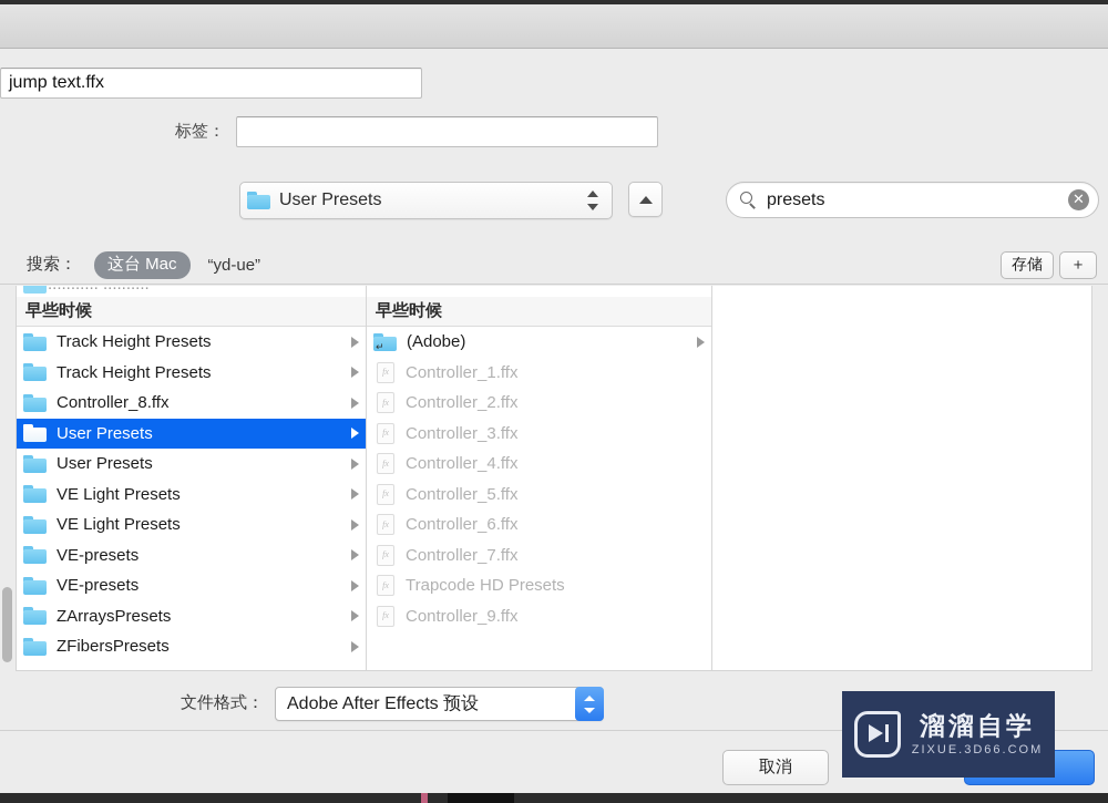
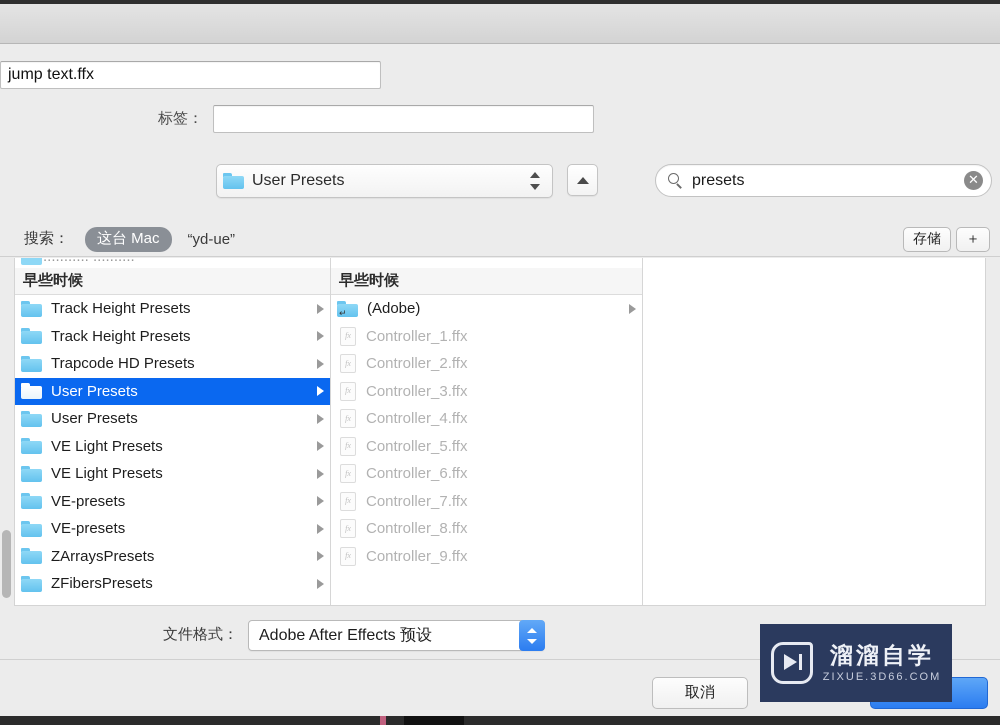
  jump text.ffx
  标签：
  User Presets
  presets
  ✕
  搜索：
  这台 Mac
  “yd-ue”
  存储
  ＋
  早些时候
  Track Height Presets
  Track Height Presets
- Controller_8.ffx
+ Trapcode HD Presets
  User Presets
  User Presets
  VE Light Presets
  VE Light Presets
  VE-presets
  VE-presets
  ZArraysPresets
  ZFibersPresets
  早些时候
  ↵
  (Adobe)
  fx
  Controller_1.ffx
  fx
  Controller_2.ffx
  fx
  Controller_3.ffx
  fx
  Controller_4.ffx
  fx
  Controller_5.ffx
  fx
  Controller_6.ffx
  fx
  Controller_7.ffx
  fx
- Trapcode HD Presets
+ Controller_8.ffx
  fx
  Controller_9.ffx
  文件格式：
  Adobe After Effects 预设
  取消
  溜溜自学
  ZIXUE.3D66.COM
